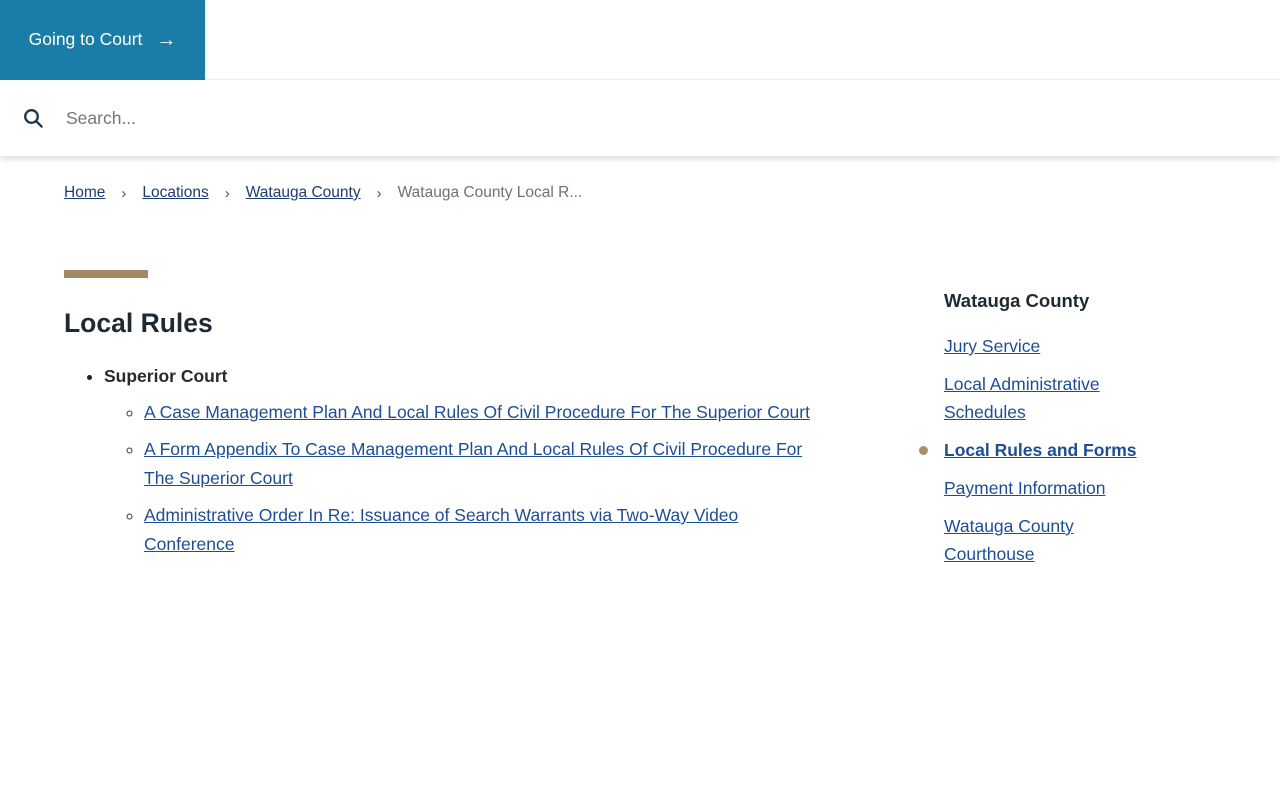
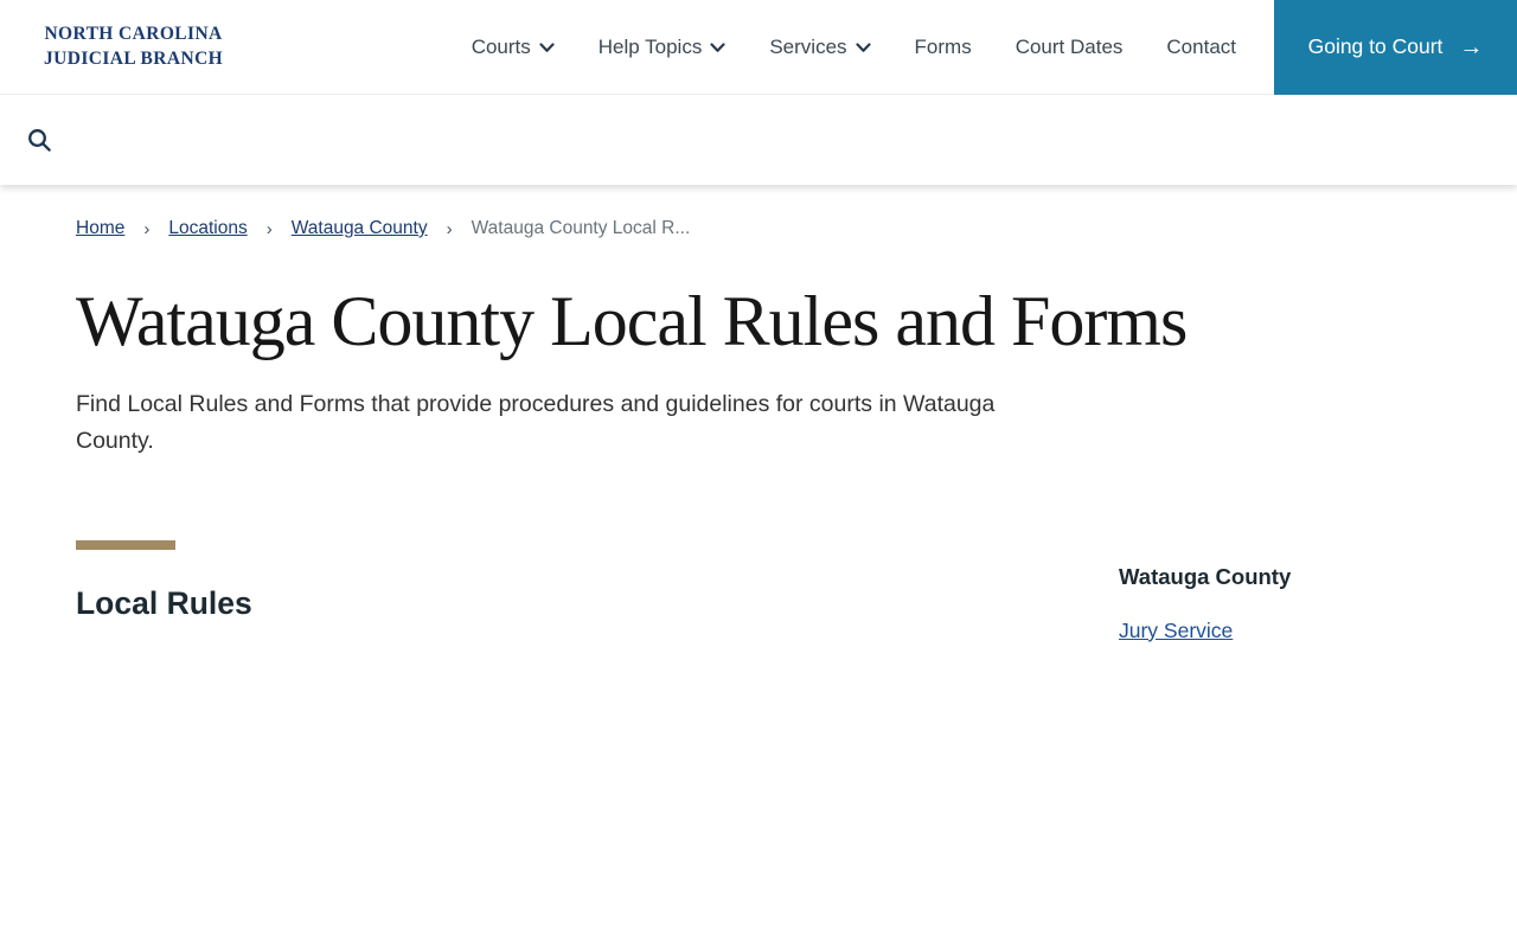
+ NORTH CAROLINA
+ JUDICIAL BRANCH
+ Courts
+ Help Topics
+ Services
+ Forms
+ Court Dates
+ Contact
  Going to Court
  →
- Search...
  Home
  ›
  Locations
  ›
  Watauga County
  ›
  Watauga County Local R...
+ Watauga County Local Rules and Forms
+ Find Local Rules and Forms that provide procedures and guidelines for courts in Watauga County.
  Local Rules
- Superior Court
- A Case Management Plan And Local Rules Of Civil Procedure For The Superior Court
- A Form Appendix To Case Management Plan And Local Rules Of Civil Procedure For The Superior Court
- Administrative Order In Re: Issuance of Search Warrants via Two-Way Video Conference
  Watauga County
  Jury Service
- Local Administrative Schedules
- Local Rules and Forms
- Payment Information
- Watauga County Courthouse
